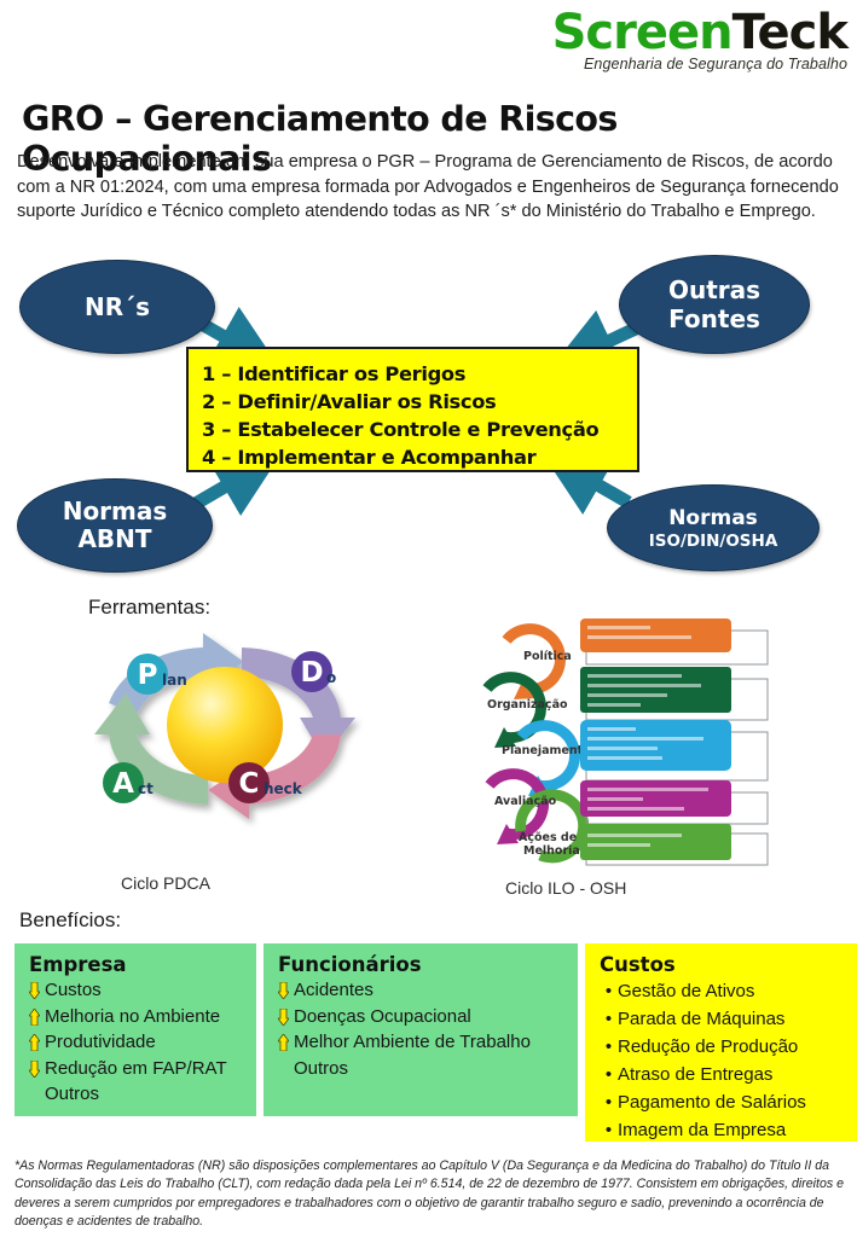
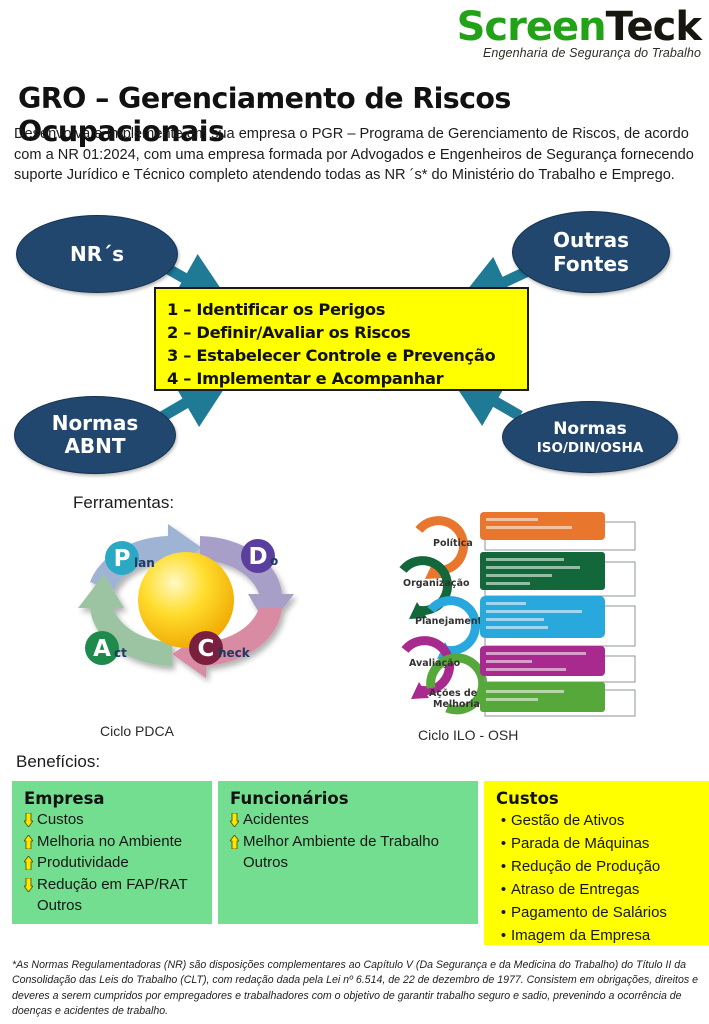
  ScreenTeck
  Engenharia de Segurança do Trabalho
  GRO – Gerenciamento de Riscos Ocupacionais
  Desenvolva e Implemente em sua empresa o PGR – Programa de Gerenciamento de Riscos, de acordo com a NR 01:2024, com uma empresa formada por Advogados e Engenheiros de Segurança fornecendo suporte Jurídico e Técnico completo atendendo todas as NR ´s* do Ministério do Trabalho e Emprego.
  NR´s
  Outras
  Fontes
  Normas
  ABNT
  Normas
  ISO/DIN/OSHA
  1 – Identificar os Perigos
  2 – Definir/Avaliar os Riscos
  3 – Estabelecer Controle e Prevenção
  4 – Implementar e Acompanhar
  Ferramentas:
  P
  lan
  D
  o
  C
  heck
  A
  ct
  Política
  Organização
  Planejament
  Avaliação
  Ações de
  Melhoria
  Ciclo PDCA
  Ciclo ILO - OSH
  Benefícios:
  Empresa
  Custos
  Melhoria no Ambiente
  Produtividade
  Redução em FAP/RAT
  Outros
  Funcionários
  Acidentes
- Doenças Ocupacional
  Melhor Ambiente de Trabalho
  Outros
  Custos
  •
  Gestão de Ativos
  •
  Parada de Máquinas
  •
  Redução de Produção
  •
  Atraso de Entregas
  •
  Pagamento de Salários
  •
  Imagem da Empresa
  *As Normas Regulamentadoras (NR) são disposições complementares ao Capítulo V (Da Segurança e da Medicina do Trabalho) do Título II da Consolidação das Leis do Trabalho (CLT), com redação dada pela Lei nº 6.514, de 22 de dezembro de 1977. Consistem em obrigações, direitos e deveres a serem cumpridos por empregadores e trabalhadores com o objetivo de garantir trabalho seguro e sadio, prevenindo a ocorrência de doenças e acidentes de trabalho.
